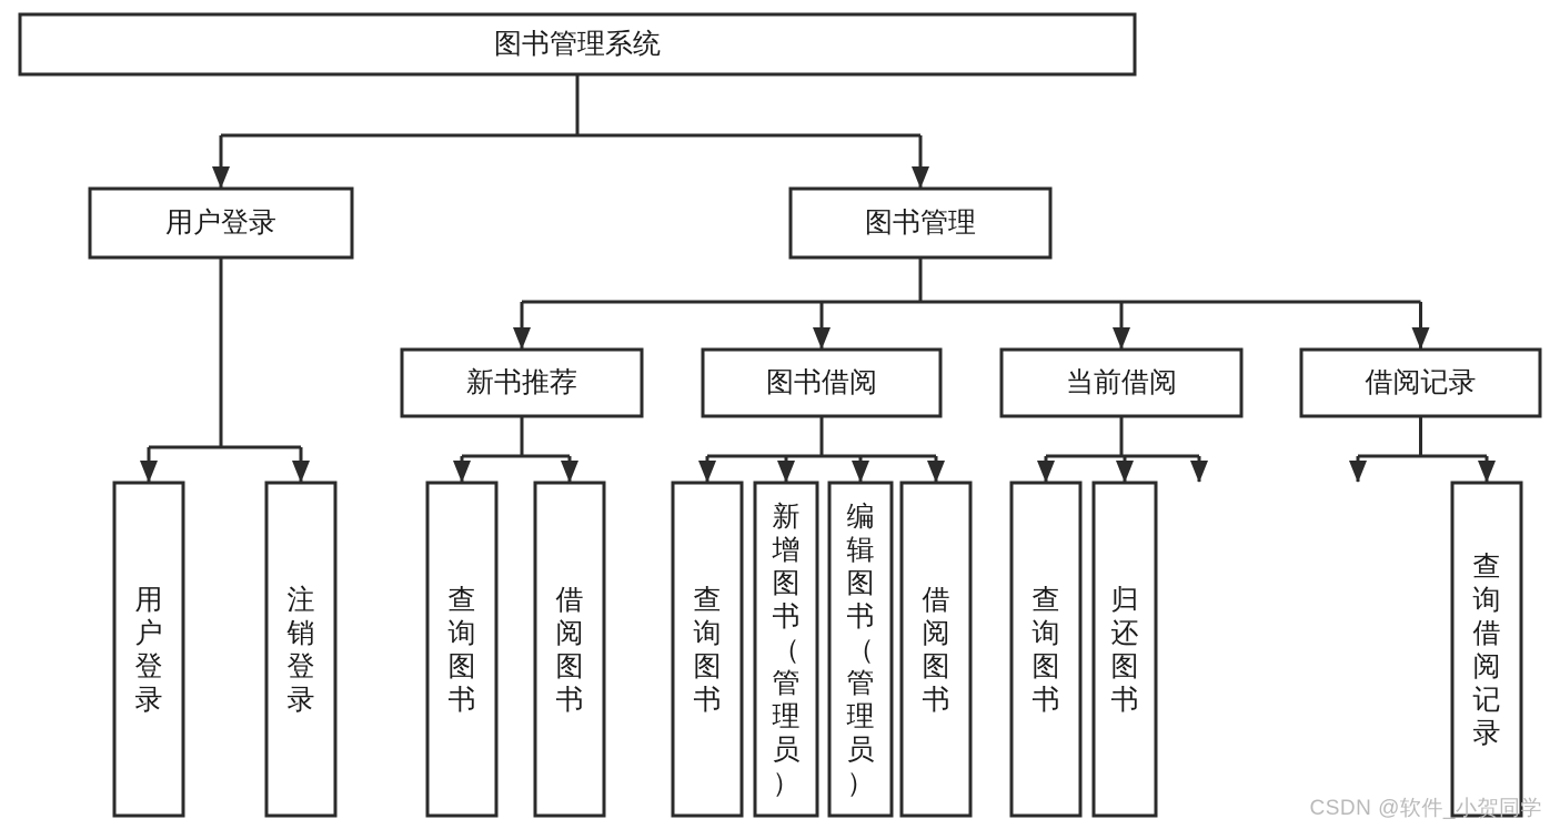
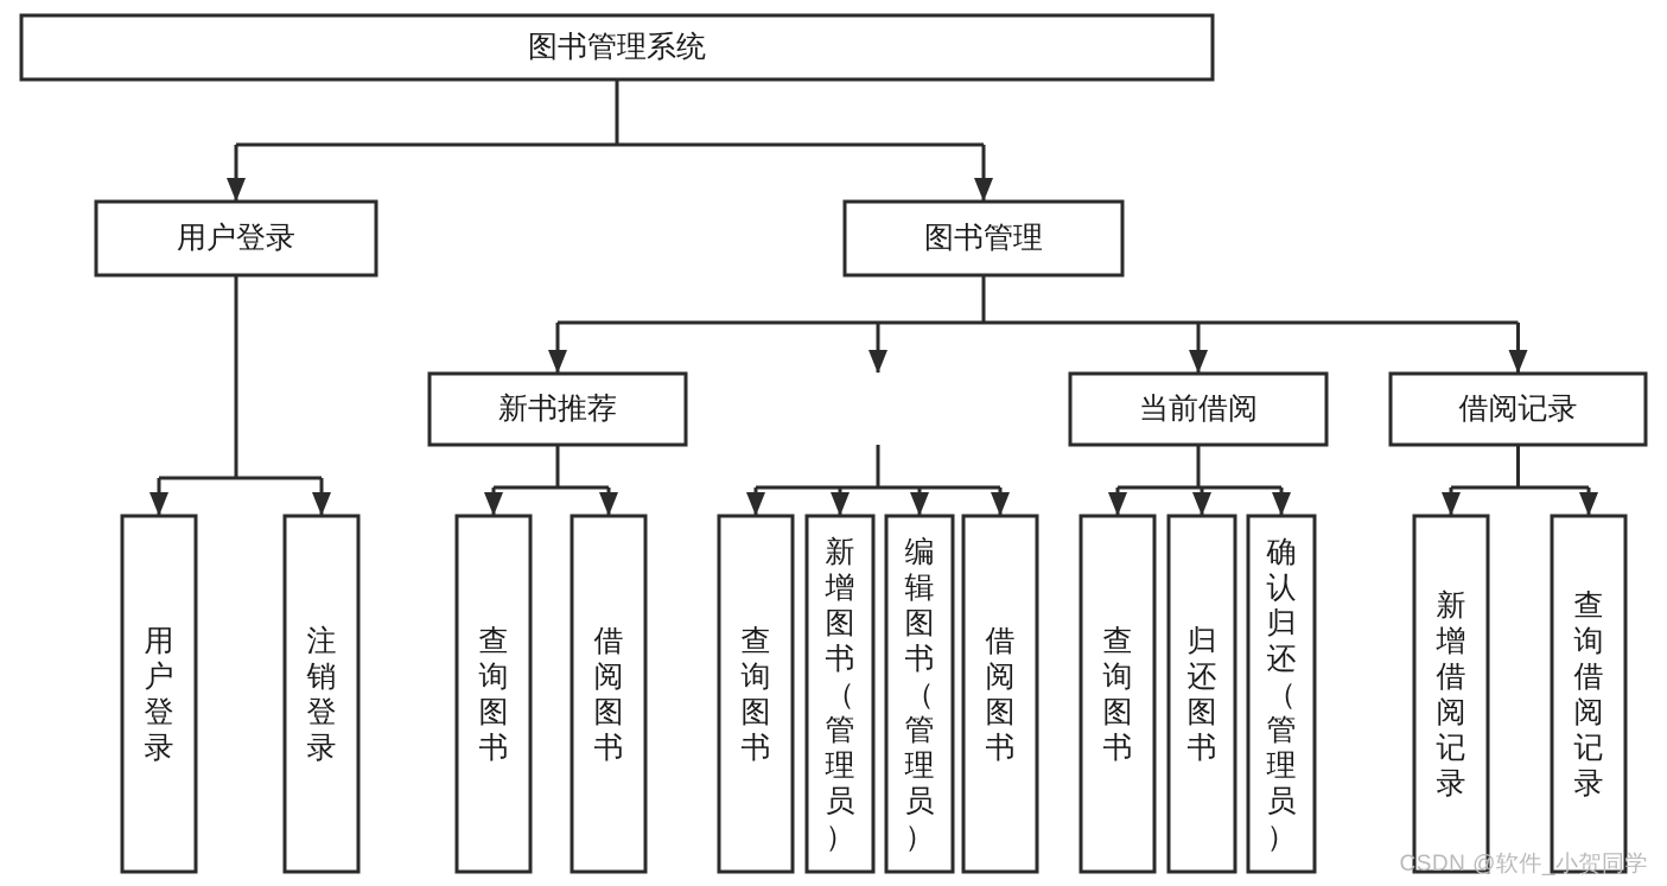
  图书管理系统
  用户登录
  图书管理
  新书推荐
- 图书借阅
  当前借阅
  借阅记录
  用户登录
  注销登录
  查询图书
  借阅图书
  查询图书
  新增图书（管理员）
  编辑图书（管理员）
  借阅图书
  查询图书
  归还图书
+ 确认归还（管理员）
+ 新增借阅记录
  查询借阅记录
  CSDN @软件_小贺同学
